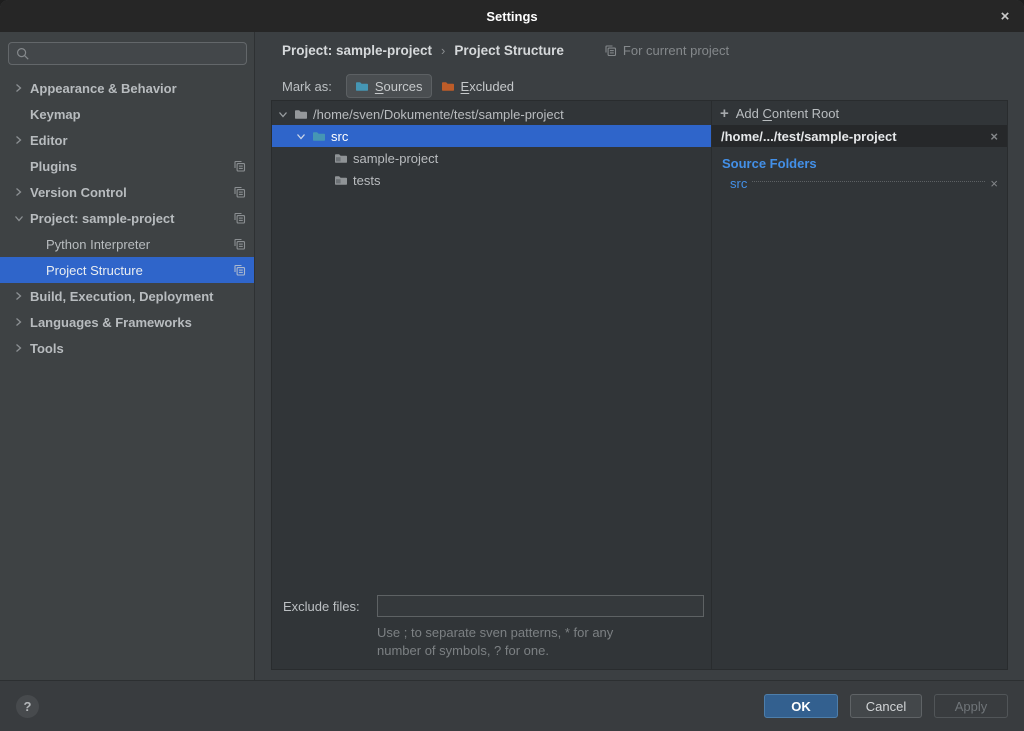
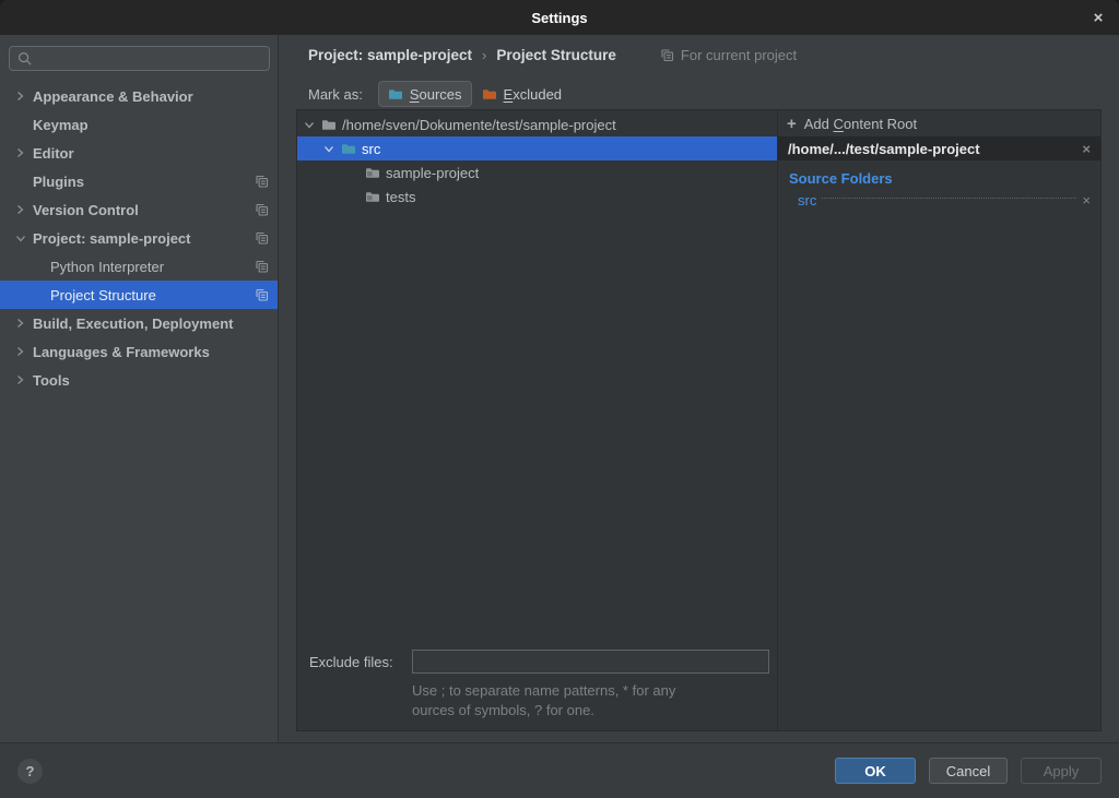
  Settings
  ×
  Appearance & Behavior
  Keymap
  Editor
  Plugins
  Version Control
  Project: sample-project
  Python Interpreter
  Project Structure
  Build, Execution, Deployment
  Languages & Frameworks
  Tools
  Project: sample-project
  ›
  Project Structure
  For current project
  Mark as:
  Sources
  Excluded
  /home/sven/Dokumente/test/sample-project
  src
  sample-project
  tests
  Exclude files:
- Use ; to separate sven patterns, * for any
+ Use ; to separate name patterns, * for any
- number of symbols, ? for one.
+ ources of symbols, ? for one.
  +
  Add Content Root
  /home/.../test/sample-project
  ×
  Source Folders
  src
  ×
  ?
  OK
  Cancel
  Apply
